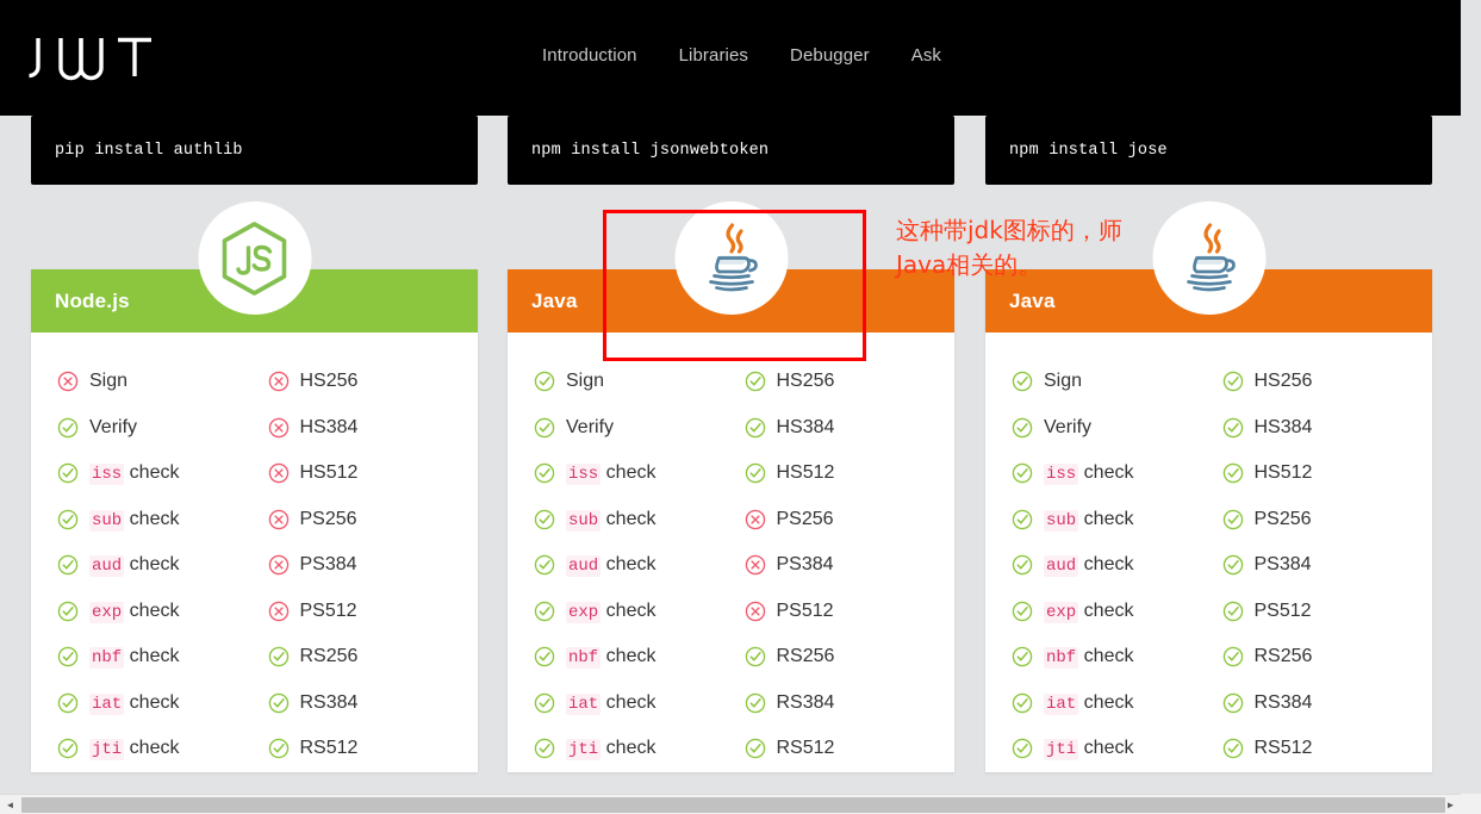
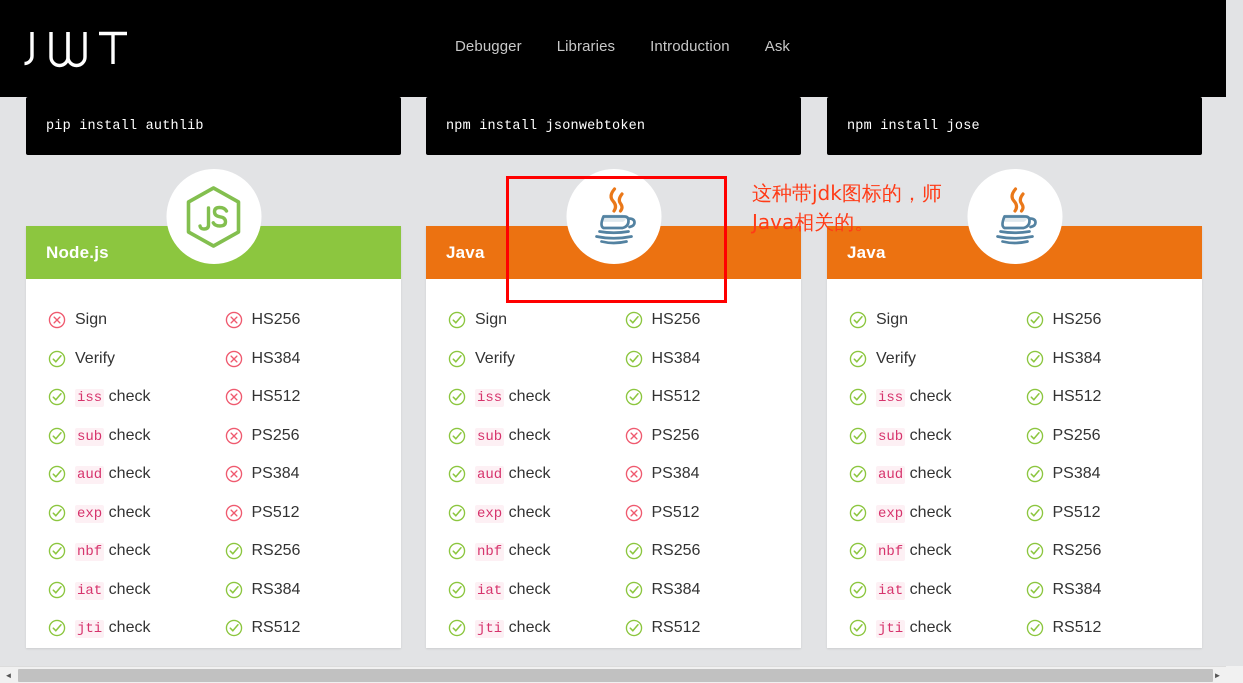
- Introduction
+ Debugger
  Libraries
- Debugger
+ Introduction
  Ask
  pip install authlib
  Node.js
  Sign
  HS256
  Verify
  HS384
  iss check
  HS512
  sub check
  PS256
  aud check
  PS384
  exp check
  PS512
  nbf check
  RS256
  iat check
  RS384
  jti check
  RS512
  npm install jsonwebtoken
  Java
  Sign
  HS256
  Verify
  HS384
  iss check
  HS512
  sub check
  PS256
  aud check
  PS384
  exp check
  PS512
  nbf check
  RS256
  iat check
  RS384
  jti check
  RS512
  npm install jose
  Java
  Sign
  HS256
  Verify
  HS384
  iss check
  HS512
  sub check
  PS256
  aud check
  PS384
  exp check
  PS512
  nbf check
  RS256
  iat check
  RS384
  jti check
  RS512
  这种带jdk图标的，师
  Java相关的。
  ◄
  ►
